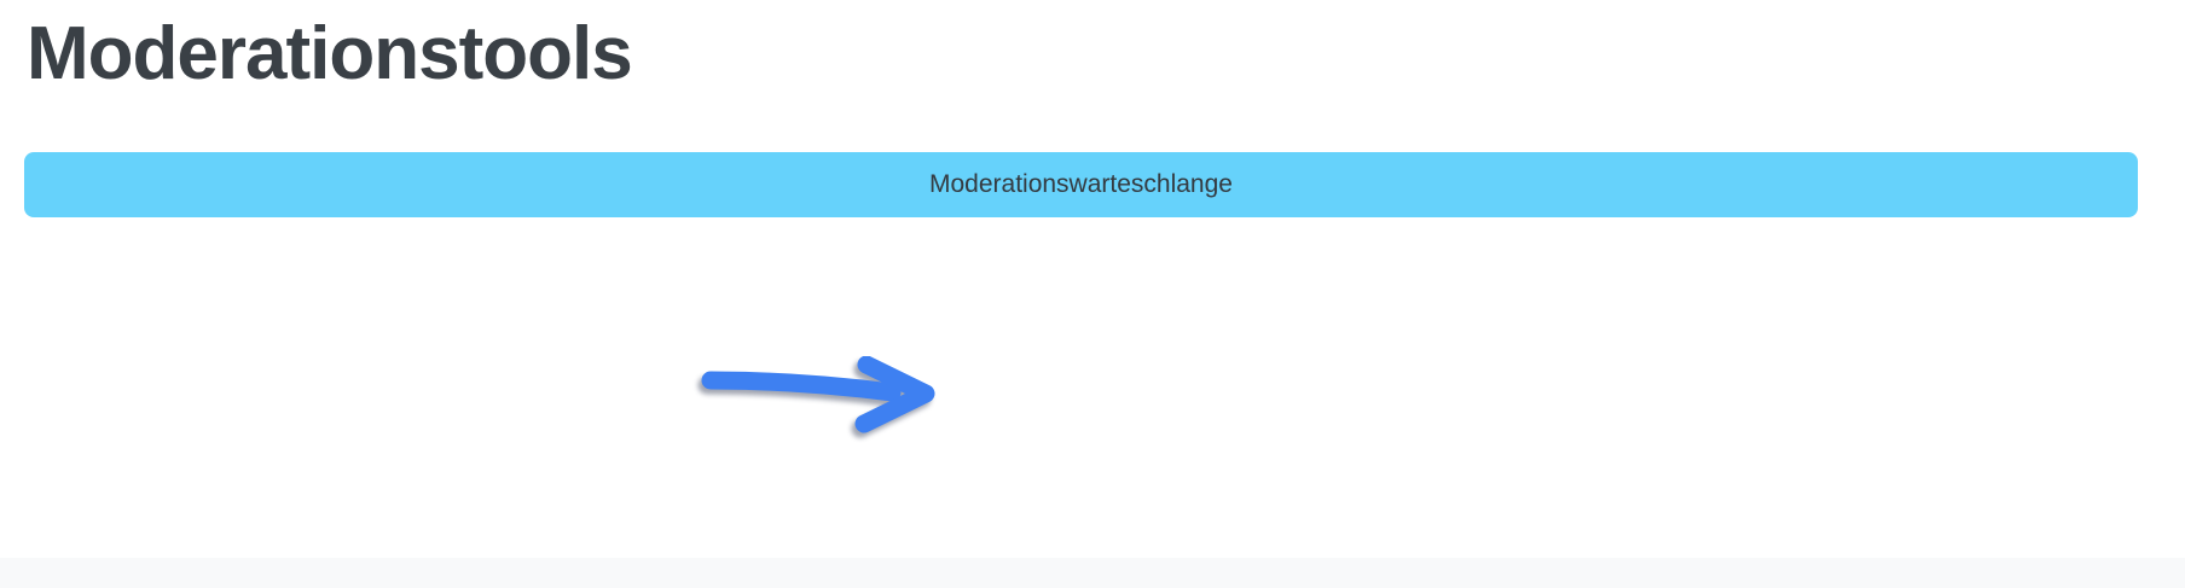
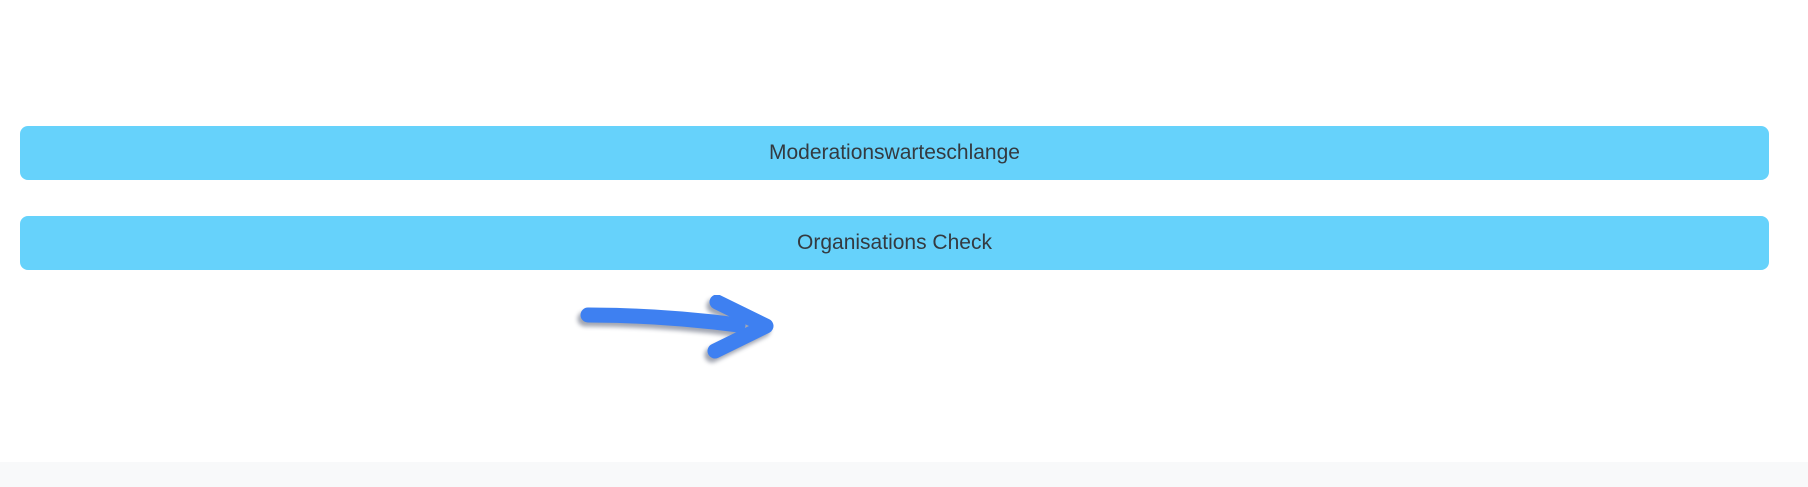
- Moderationstools
  Moderationswarteschlange
+ Organisations Check
